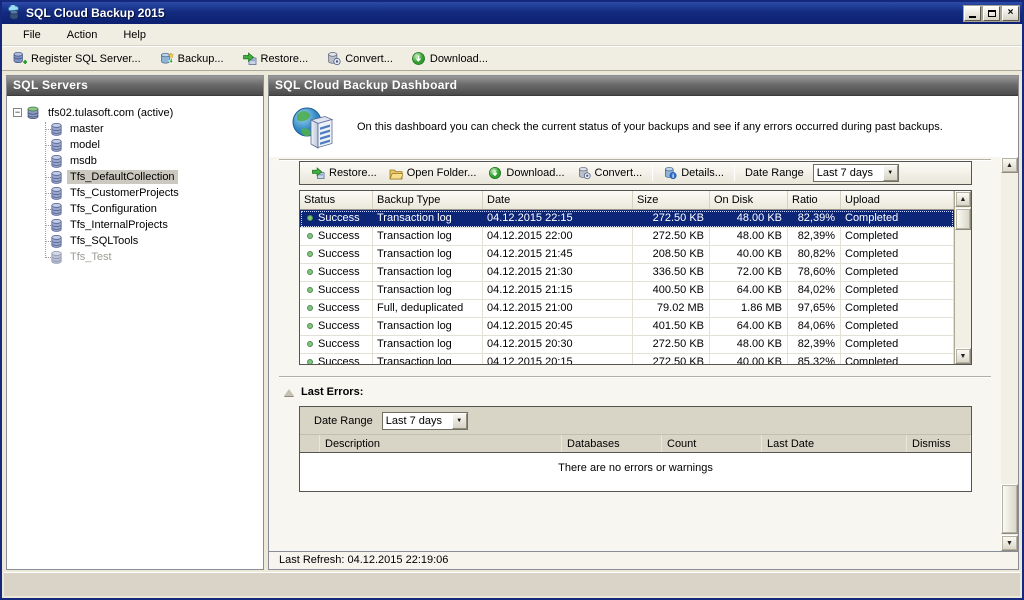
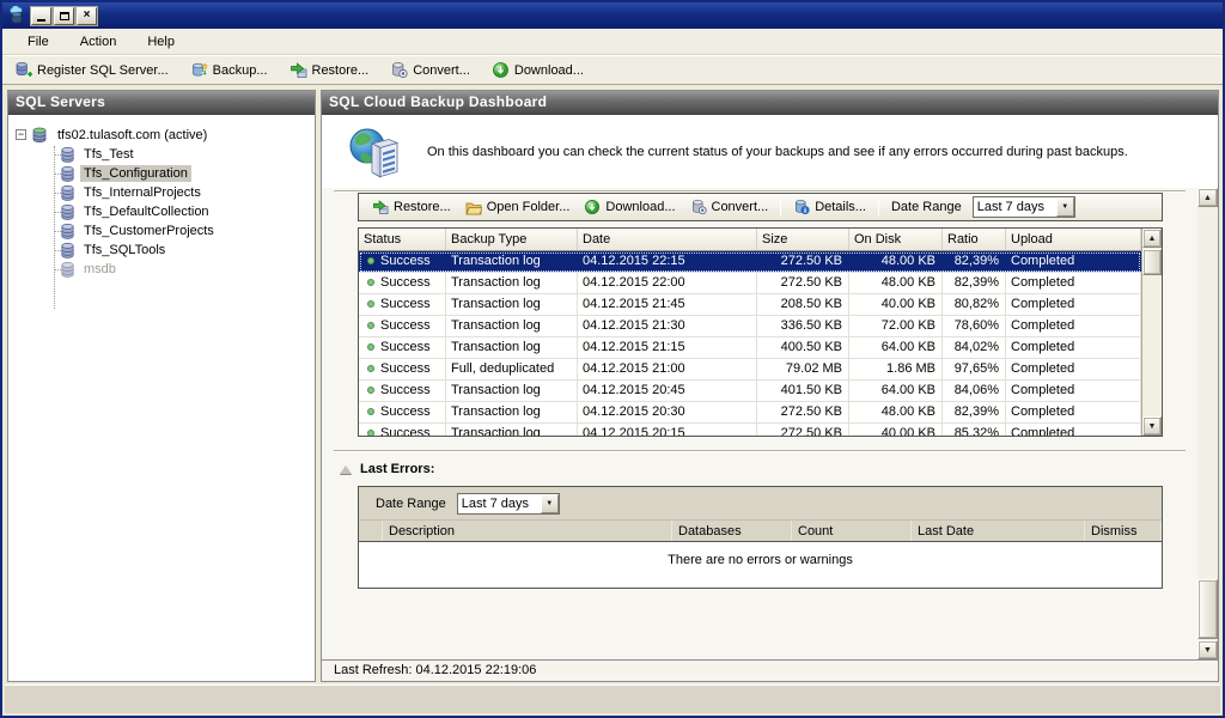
- SQL Cloud Backup 2015
  ×
  File
  Action
  Help
  Register SQL Server...
  Backup...
  Restore...
  Convert...
  Download...
  SQL Servers
  −
  tfs02.tulasoft.com (active)
- master
- model
- msdb
+ Tfs_Test
- Tfs_DefaultCollection
+ Tfs_Configuration
- Tfs_CustomerProjects
+ Tfs_InternalProjects
- Tfs_Configuration
+ Tfs_DefaultCollection
- Tfs_InternalProjects
+ Tfs_CustomerProjects
  Tfs_SQLTools
- Tfs_Test
+ msdb
  SQL Cloud Backup Dashboard
  On this dashboard you can check the current status of your backups and see if any errors occurred during past backups.
  Restore...
  Open Folder...
  Download...
  Convert...
  Details...
  Date Range
  Last 7 days
  Status
  Backup Type
  Date
  Size
  On Disk
  Ratio
  Upload
  Success
  Transaction log
  04.12.2015 22:15
  272.50 KB
  48.00 KB
  82,39%
  Completed
  Success
  Transaction log
  04.12.2015 22:00
  272.50 KB
  48.00 KB
  82,39%
  Completed
  Success
  Transaction log
  04.12.2015 21:45
  208.50 KB
  40.00 KB
  80,82%
  Completed
  Success
  Transaction log
  04.12.2015 21:30
  336.50 KB
  72.00 KB
  78,60%
  Completed
  Success
  Transaction log
  04.12.2015 21:15
  400.50 KB
  64.00 KB
  84,02%
  Completed
  Success
  Full, deduplicated
  04.12.2015 21:00
  79.02 MB
  1.86 MB
  97,65%
  Completed
  Success
  Transaction log
  04.12.2015 20:45
  401.50 KB
  64.00 KB
  84,06%
  Completed
  Success
  Transaction log
  04.12.2015 20:30
  272.50 KB
  48.00 KB
  82,39%
  Completed
  Success
  Transaction log
  04.12.2015 20:15
  272.50 KB
  40.00 KB
  85,32%
  Completed
  Last Errors:
  Date Range
  Last 7 days
  Description
  Databases
  Count
  Last Date
  Dismiss
  There are no errors or warnings
  Last Refresh: 04.12.2015 22:19:06
